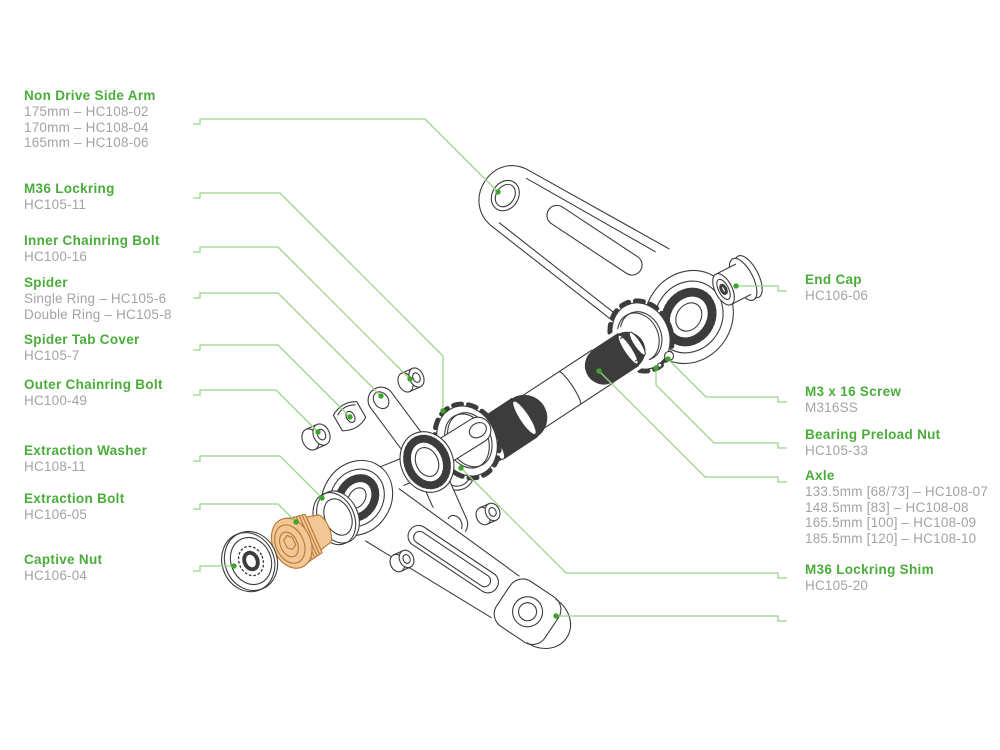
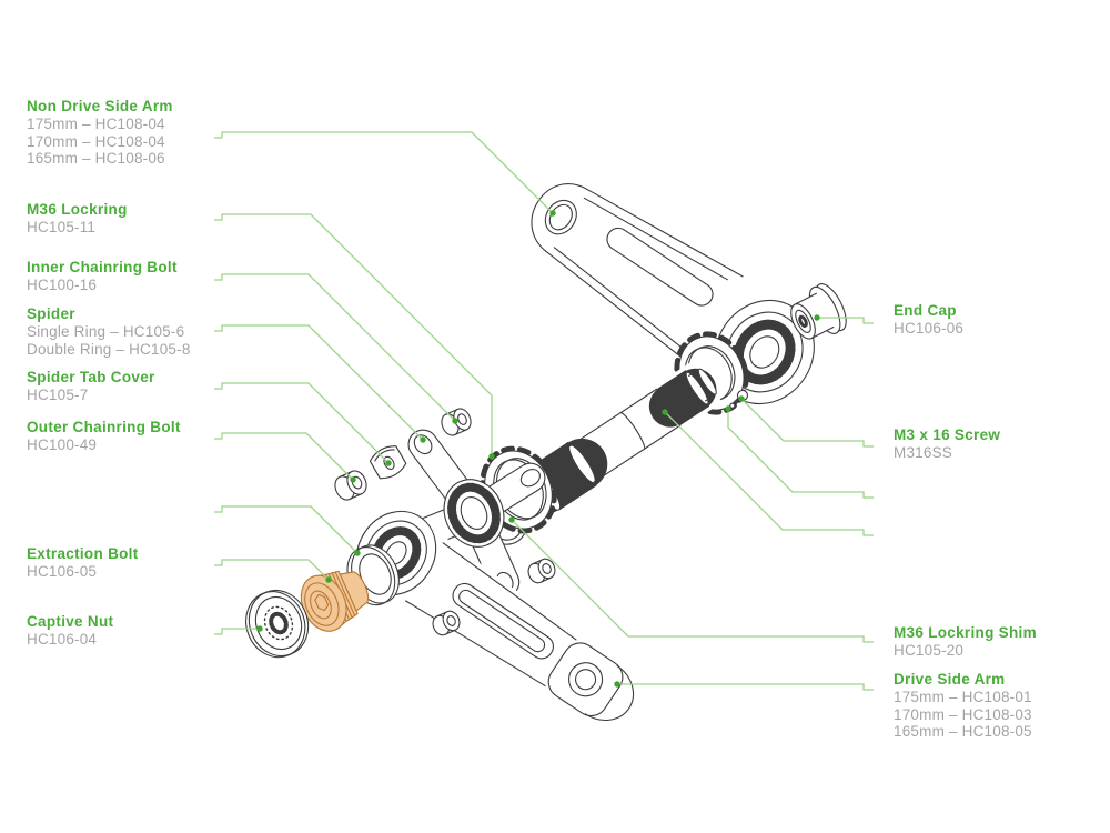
  Non Drive Side Arm
- 175mm – HC108-02
+ 175mm – HC108-04
  170mm – HC108-04
  165mm – HC108-06
  M36 Lockring
  HC105-11
  Inner Chainring Bolt
  HC100-16
  Spider
  Single Ring – HC105-6
  Double Ring – HC105-8
  Spider Tab Cover
  HC105-7
  Outer Chainring Bolt
  HC100-49
- Extraction Washer
- HC108-11
  Extraction Bolt
  HC106-05
  Captive Nut
  HC106-04
  End Cap
  HC106-06
  M3 x 16 Screw
  M316SS
- Bearing Preload Nut
- HC105-33
- Axle
- 133.5mm [68/73] – HC108-07
- 148.5mm [83] – HC108-08
- 165.5mm [100] – HC108-09
- 185.5mm [120] – HC108-10
  M36 Lockring Shim
  HC105-20
+ Drive Side Arm
+ 175mm – HC108-01
+ 170mm – HC108-03
+ 165mm – HC108-05
